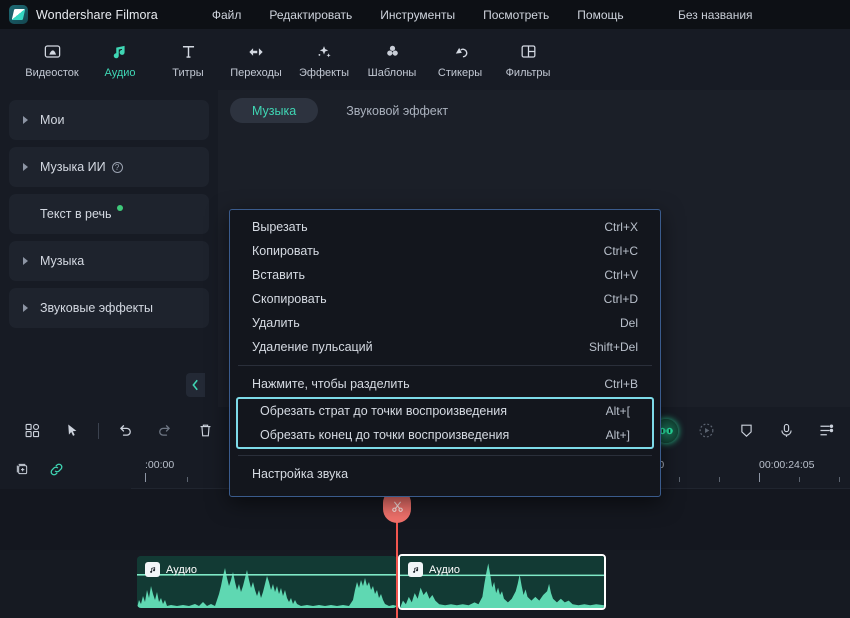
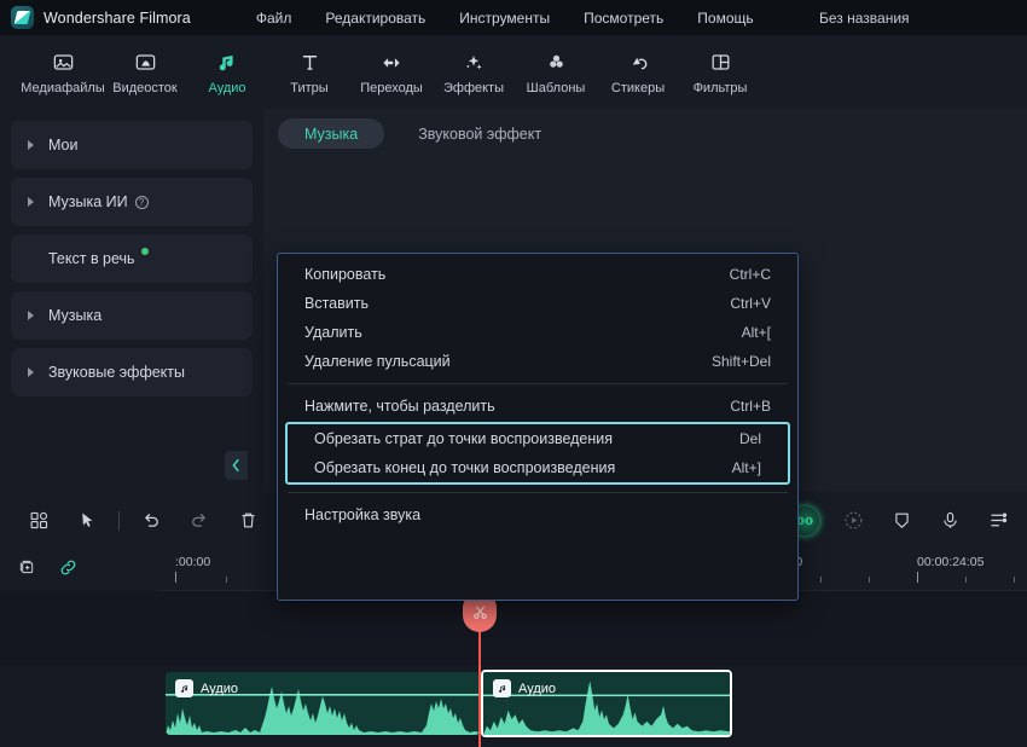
  Wondershare Filmora
  Файл
  Редактировать
  Инструменты
  Посмотреть
  Помощь
  Без названия
+ Медиафайлы
  Видеосток
  Аудио
  Титры
  Переходы
  Эффекты
  Шаблоны
  Стикеры
  Фильтры
  Мои
  Музыка ИИ
  ?
  Текст в речь
  Музыка
  Звуковые эффекты
  Музыка
  Звуковой эффект
- Вырезать
- Ctrl+X
  Копировать
  Ctrl+C
  Вставить
  Ctrl+V
- Скопировать
- Ctrl+D
  Удалить
- Del
+ Alt+[
  Удаление пульсаций
  Shift+Del
  Нажмите, чтобы разделить
  Ctrl+B
  Обрезать страт до точки воспроизведения
- Alt+[
+ Del
  Обрезать конец до точки воспроизведения
  Alt+]
  Настройка звука
  :00:00
  00:00:24:05
  Аудио
  Аудио
